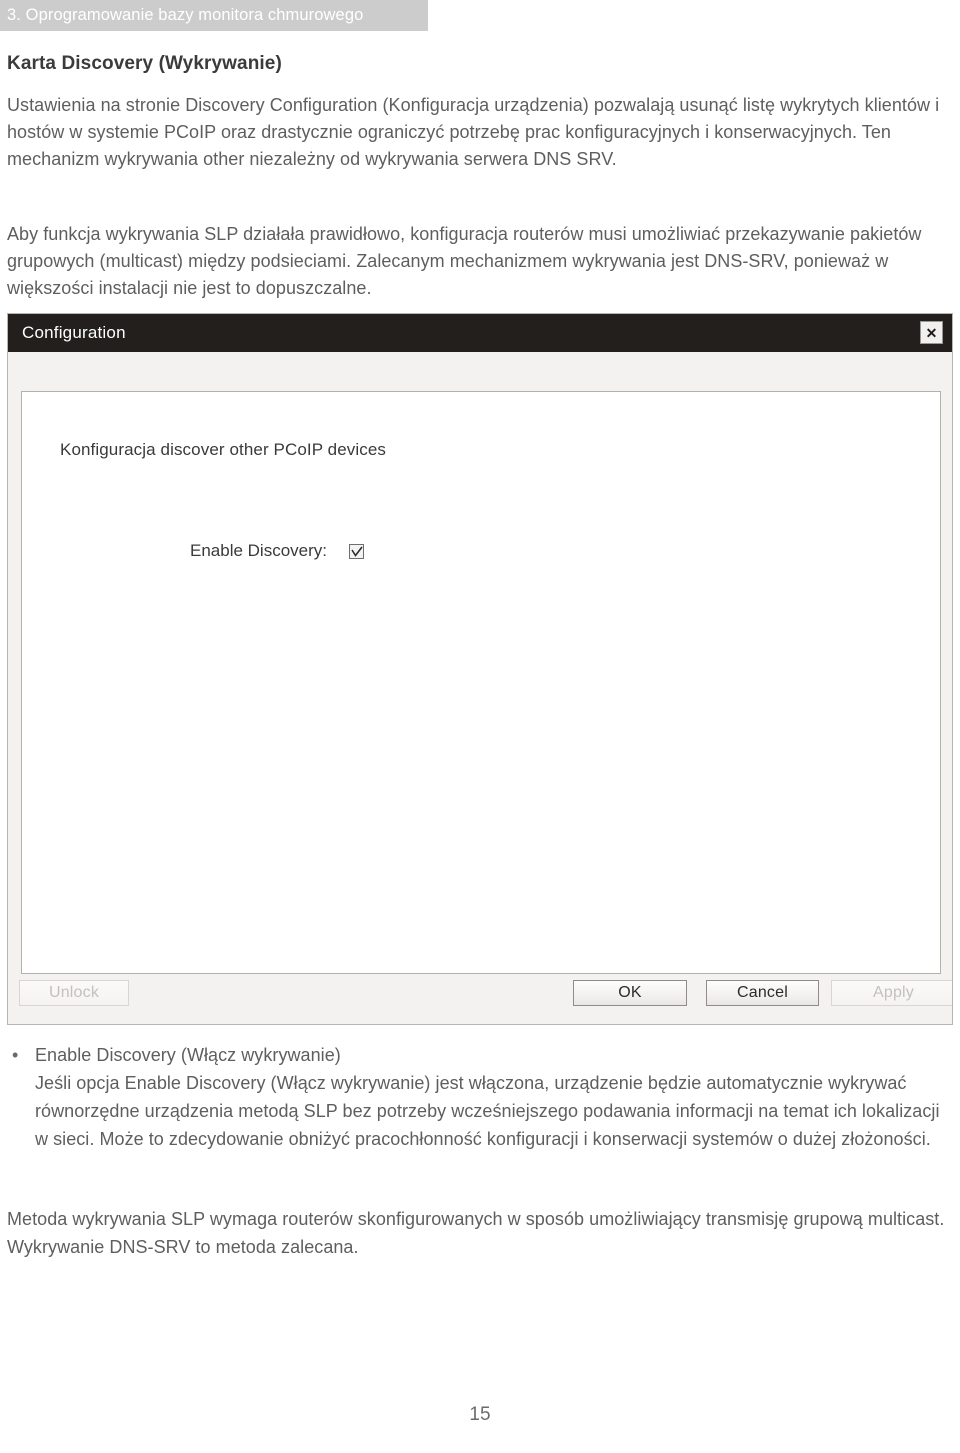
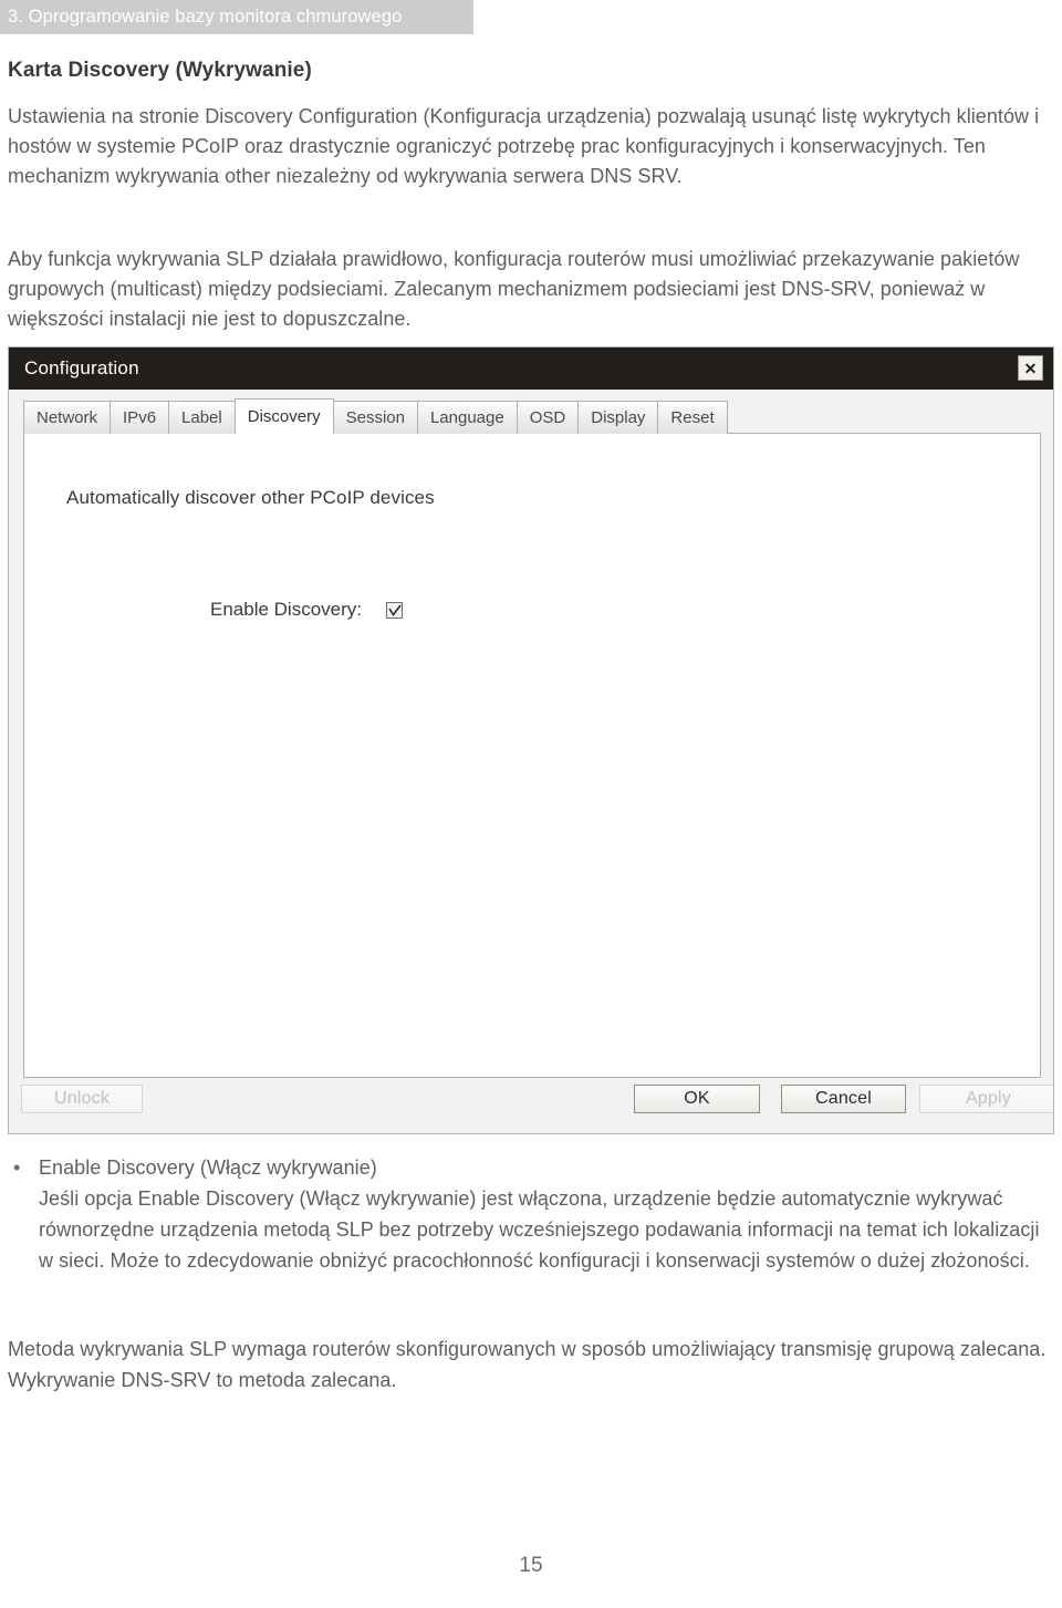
  3. Oprogramowanie bazy monitora chmurowego
  Karta Discovery (Wykrywanie)
  Ustawienia na stronie Discovery Configuration (Konfiguracja urządzenia) pozwalają usunąć listę wykrytych klientów i hostów w systemie PCoIP oraz drastycznie ograniczyć potrzebę prac konfiguracyjnych i konserwacyjnych. Ten mechanizm wykrywania other niezależny od wykrywania serwera DNS SRV.
- Aby funkcja wykrywania SLP działała prawidłowo, konfiguracja routerów musi umożliwiać przekazywanie pakietów grupowych (multicast) między podsieciami. Zalecanym mechanizmem wykrywania jest DNS-SRV, ponieważ w większości instalacji nie jest to dopuszczalne.
+ Aby funkcja wykrywania SLP działała prawidłowo, konfiguracja routerów musi umożliwiać przekazywanie pakietów grupowych (multicast) między podsieciami. Zalecanym mechanizmem podsieciami jest DNS-SRV, ponieważ w większości instalacji nie jest to dopuszczalne.
  Configuration
  ✕
+ Network
+ IPv6
+ Label
+ Discovery
+ Session
+ Language
+ OSD
+ Display
+ Reset
- Konfiguracja discover other PCoIP devices
+ Automatically discover other PCoIP devices
  Enable Discovery:
  Unlock
  OK
  Cancel
  Apply
  •
  Enable Discovery (Włącz wykrywanie)
  Jeśli opcja Enable Discovery (Włącz wykrywanie) jest włączona, urządzenie będzie automatycznie wykrywać równorzędne urządzenia metodą SLP bez potrzeby wcześniejszego podawania informacji na temat ich lokalizacji w sieci. Może to zdecydowanie obniżyć pracochłonność konfiguracji i konserwacji systemów o dużej złożoności.
- Metoda wykrywania SLP wymaga routerów skonfigurowanych w sposób umożliwiający transmisję grupową multicast. Wykrywanie DNS-SRV to metoda zalecana.
+ Metoda wykrywania SLP wymaga routerów skonfigurowanych w sposób umożliwiający transmisję grupową zalecana. Wykrywanie DNS-SRV to metoda zalecana.
  15
